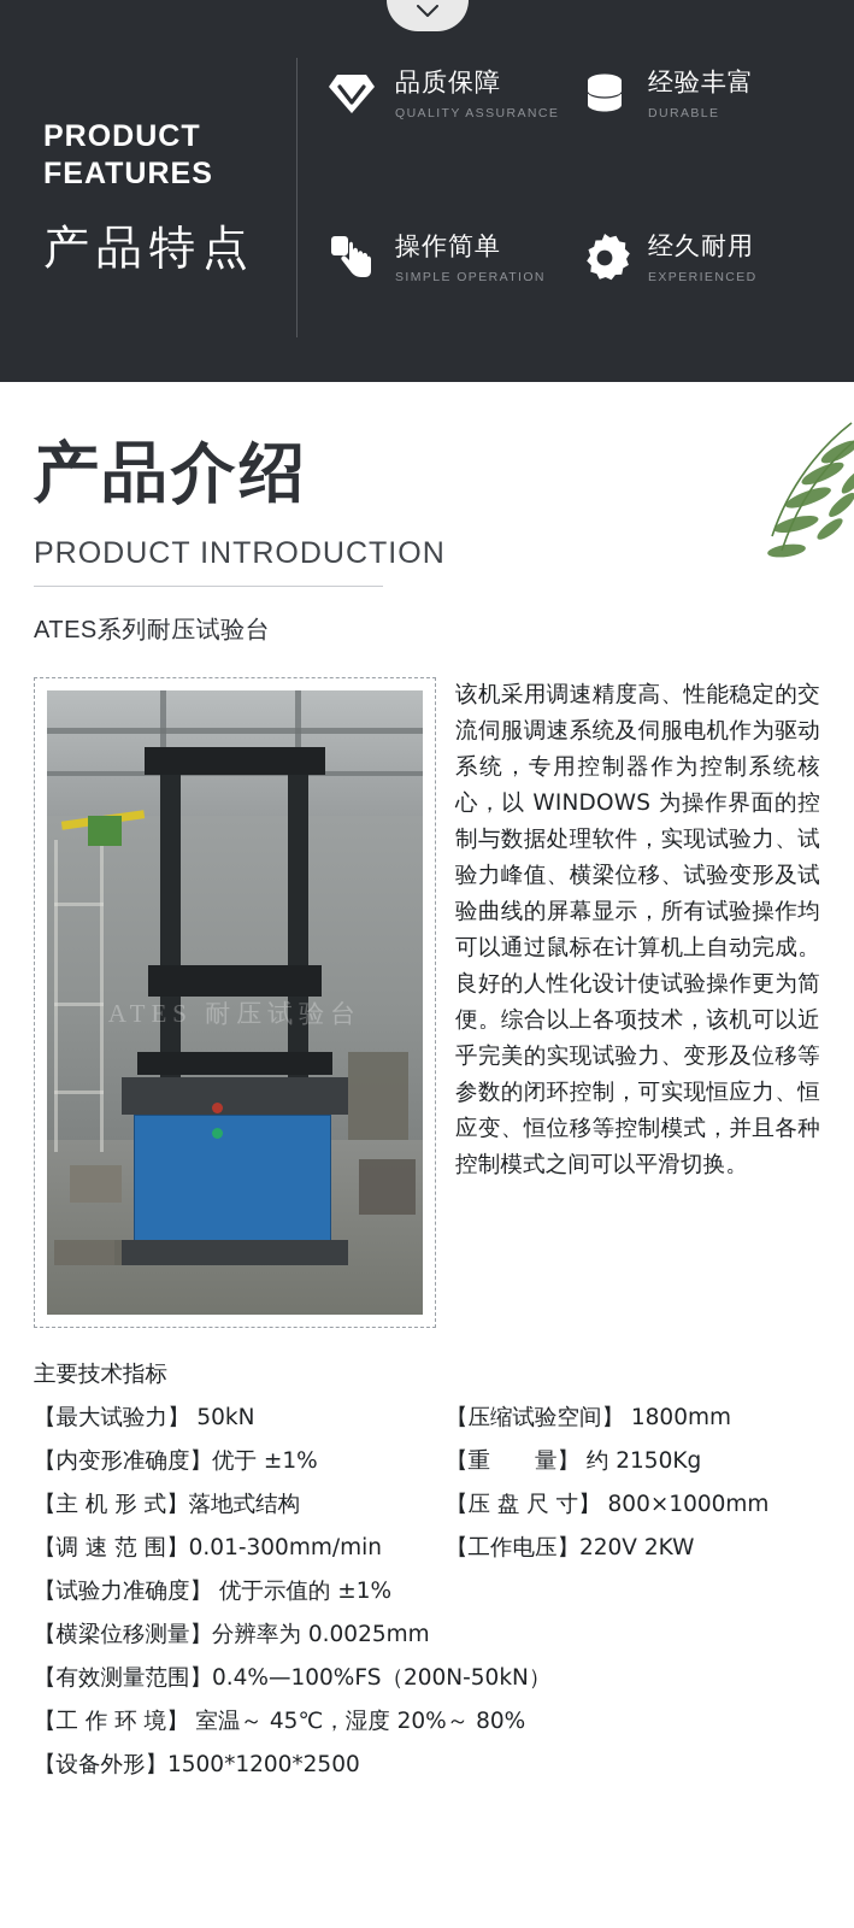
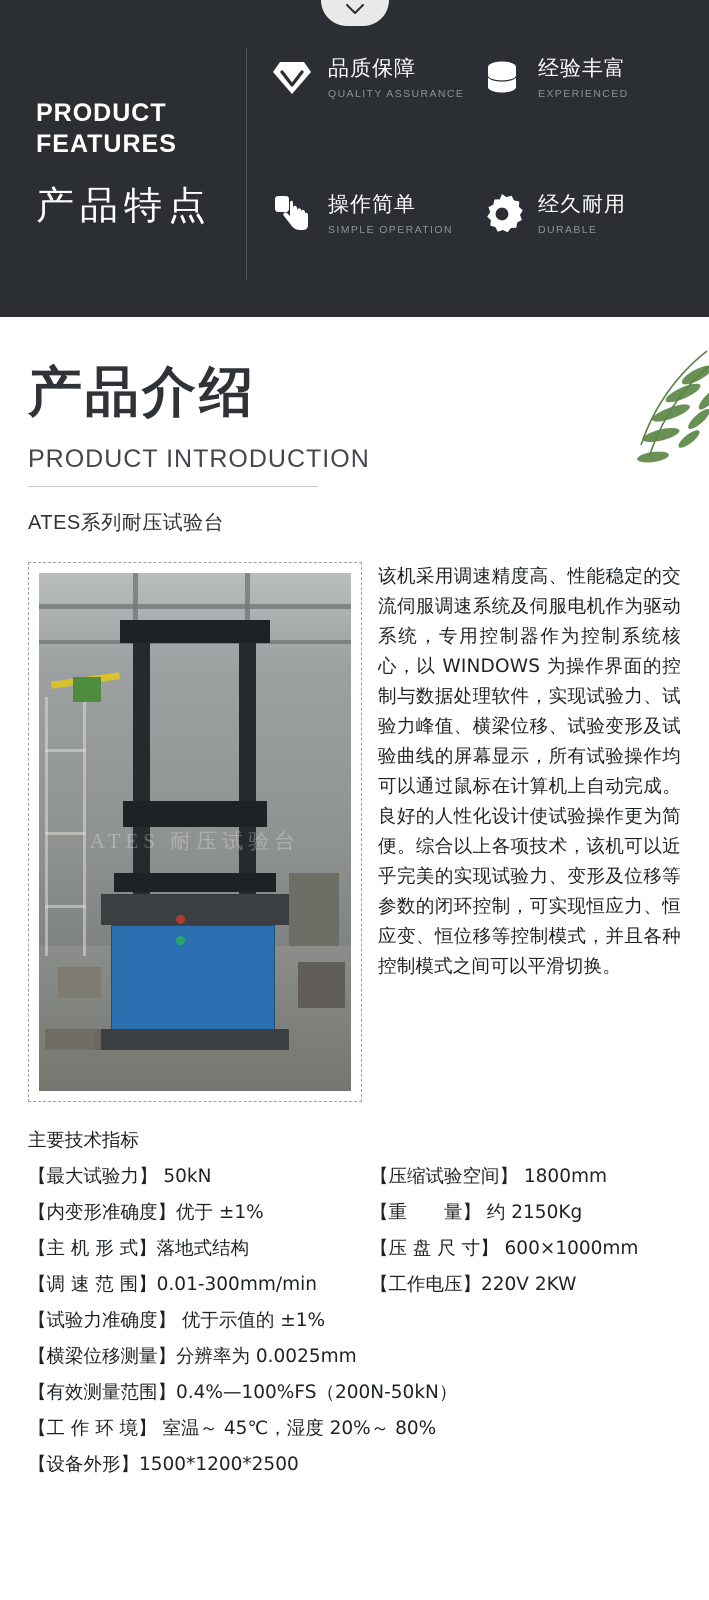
  PRODUCT
  FEATURES
  产品特点
  品质保障
  QUALITY ASSURANCE
  经验丰富
- DURABLE
+ EXPERIENCED
  操作简单
  SIMPLE OPERATION
  经久耐用
- EXPERIENCED
+ DURABLE
  产品介绍
  PRODUCT INTRODUCTION
  ATES系列耐压试验台
  ATES 耐压试验台
  该机采用调速精度高、性能稳定的交流伺服调速系统及伺服电机作为驱动系统，专用控制器作为控制系统核心，以 WINDOWS 为操作界面的控制与数据处理软件，实现试验力、试验力峰值、横梁位移、试验变形及试验曲线的屏幕显示，所有试验操作均可以通过鼠标在计算机上自动完成。良好的人性化设计使试验操作更为简便。综合以上各项技术，该机可以近乎完美的实现试验力、变形及位移等参数的闭环控制，可实现恒应力、恒应变、恒位移等控制模式，并且各种控制模式之间可以平滑切换。
  主要技术指标
  【最大试验力】 50kN
  【压缩试验空间】 1800mm
  【内变形准确度】优于 ±1%
  【重 量】 约 2150Kg
  【主 机 形 式】落地式结构
- 【压 盘 尺 寸】 800×1000mm
+ 【压 盘 尺 寸】 600×1000mm
  【调 速 范 围】0.01-300mm/min
  【工作电压】220V 2KW
  【试验力准确度】 优于示值的 ±1%
  【横梁位移测量】分辨率为 0.0025mm
  【有效测量范围】0.4%—100%FS（200N-50kN）
  【工 作 环 境】 室温～ 45℃，湿度 20%～ 80%
  【设备外形】1500*1200*2500
